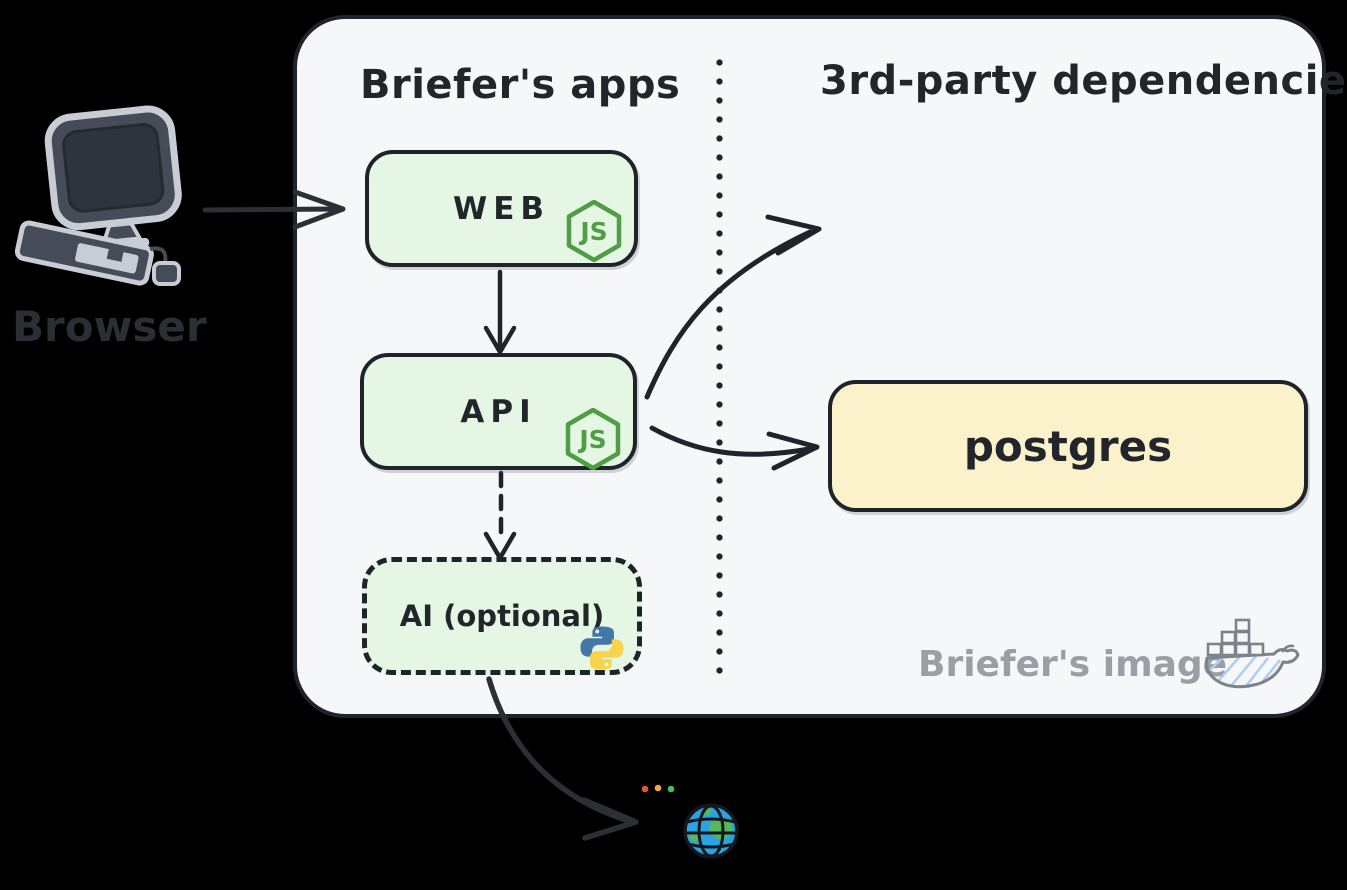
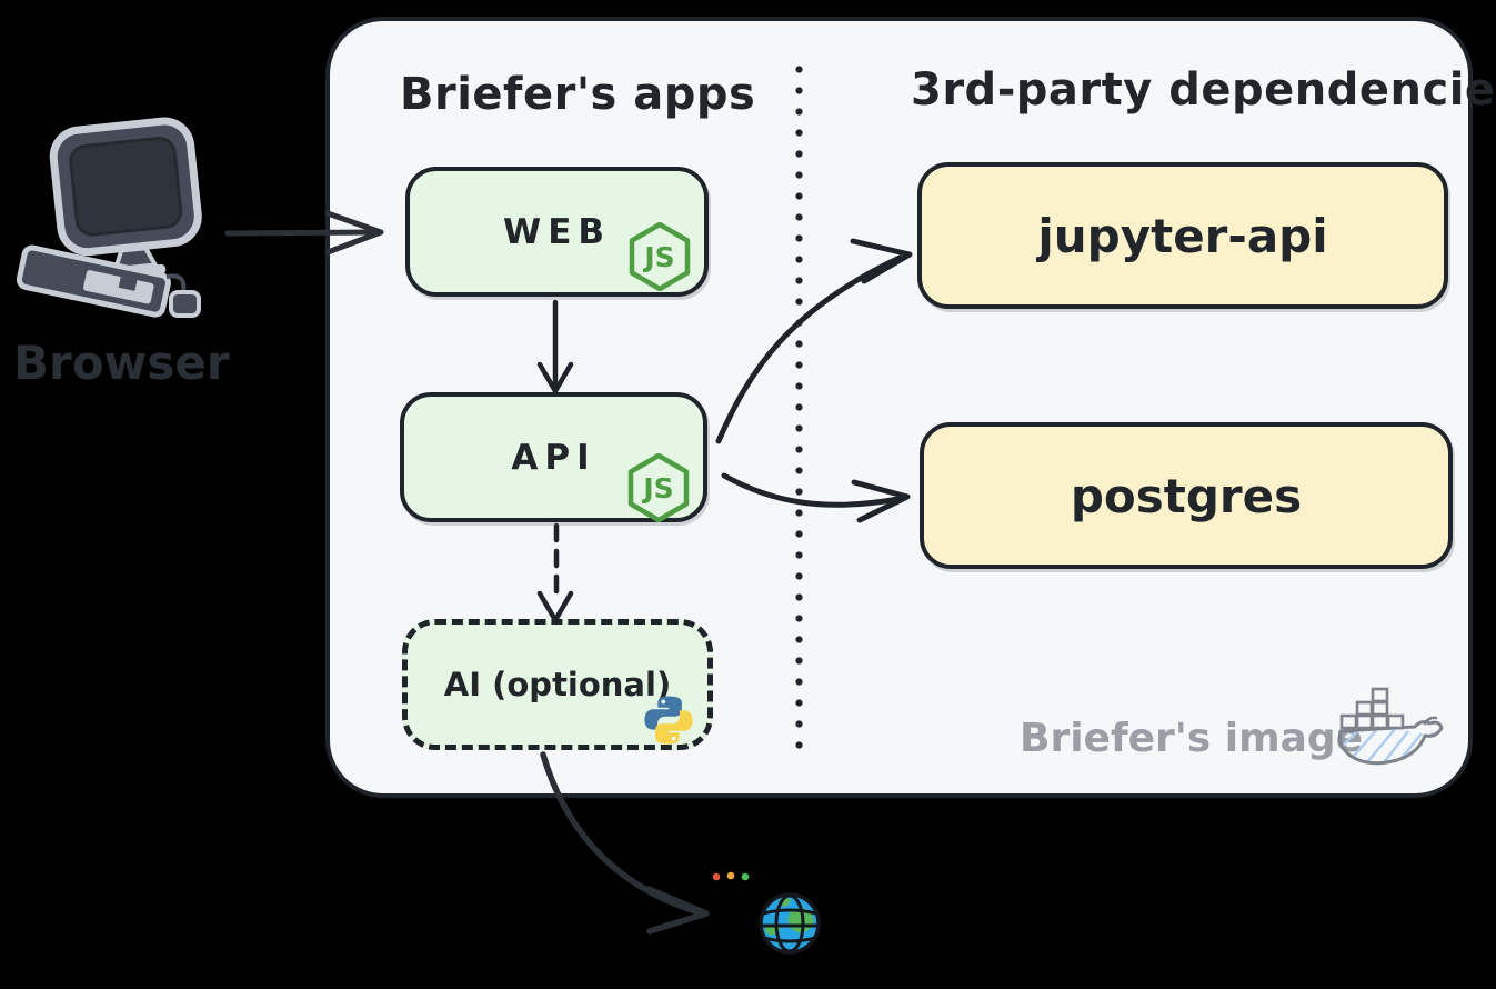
  Browse
  Briefer's apps
  3rd-party dependencie
  WEB
  JS
  API
  JS
  AI (optional)
+ jupyter-api
  postgres
  Briefer's imag
